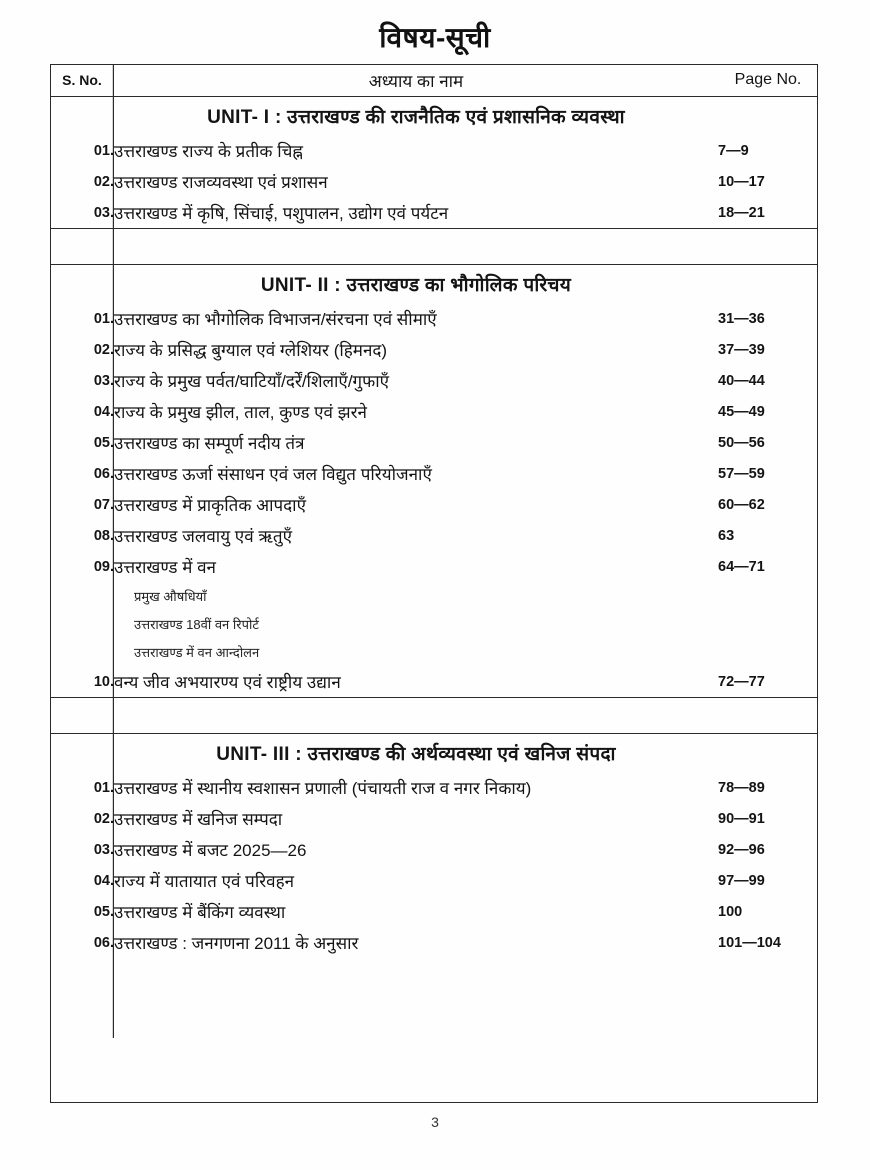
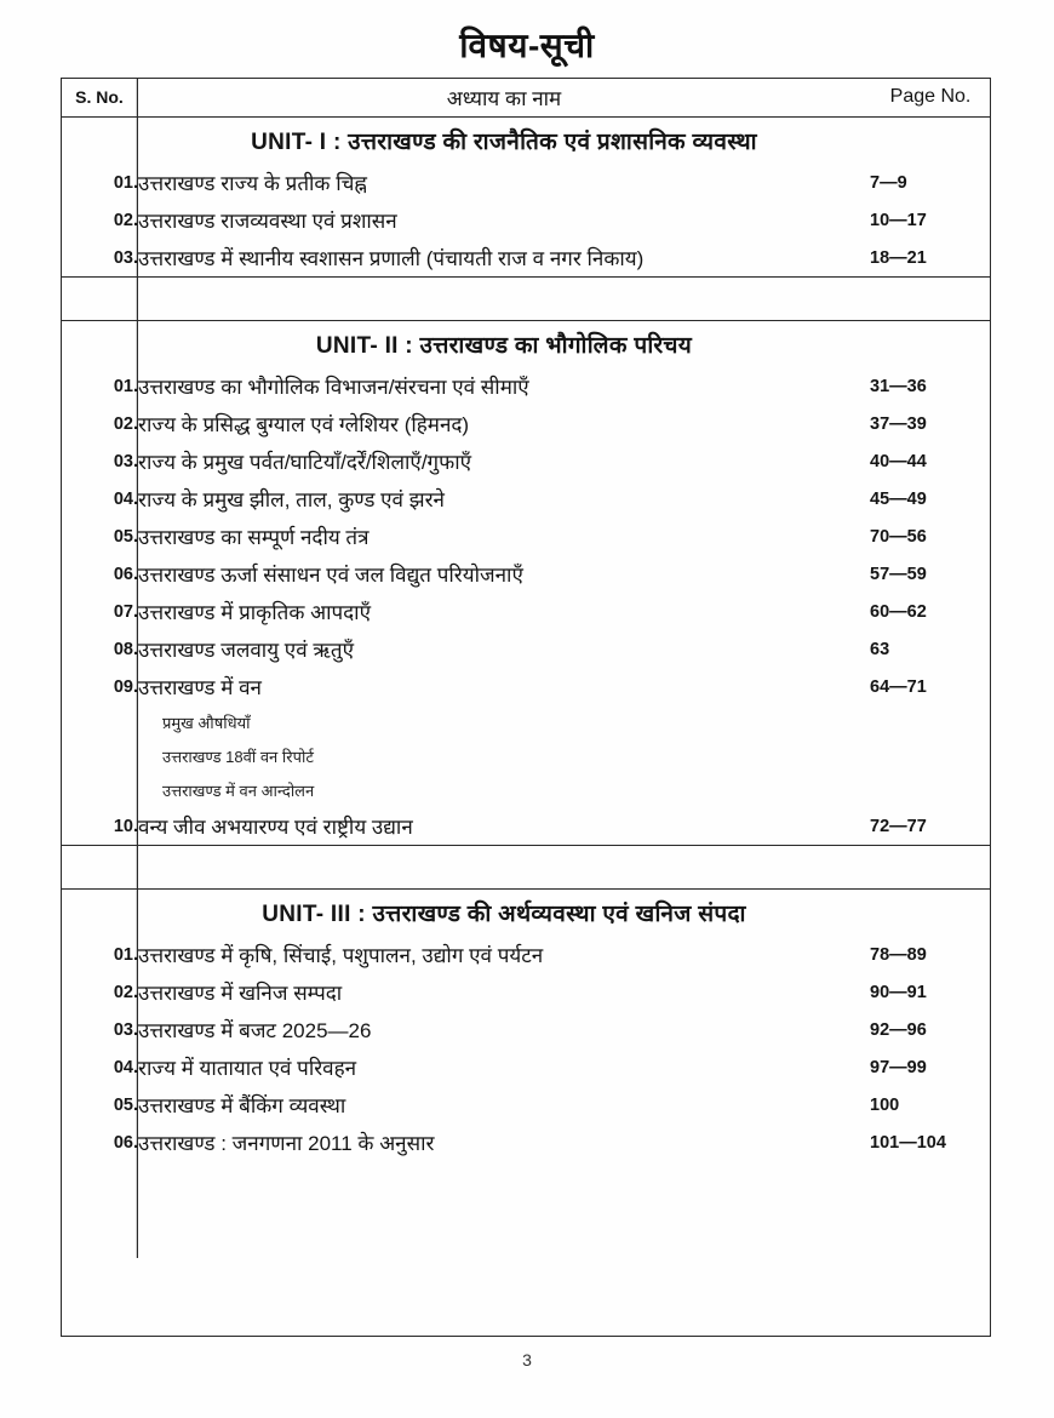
  विषय-सूची
  S. No.	अध्याय का नाम	Page No.
  	UNIT- I : उत्तराखण्ड की राजनैतिक एवं प्रशासनिक व्यवस्था
  01.	उत्तराखण्ड राज्य के प्रतीक चिह्न	7—9
  02.	उत्तराखण्ड राजव्यवस्था एवं प्रशासन	10—17
- 03.	उत्तराखण्ड में कृषि, सिंचाई, पशुपालन, उद्योग एवं पर्यटन	18—21
+ 03.	उत्तराखण्ड में स्थानीय स्वशासन प्रणाली (पंचायती राज व नगर निकाय)	18—21
  	UNIT- II : उत्तराखण्ड का भौगोलिक परिचय
  01.	उत्तराखण्ड का भौगोलिक विभाजन/संरचना एवं सीमाएँ	31—36
  02.	राज्य के प्रसिद्ध बुग्याल एवं ग्लेशियर (हिमनद)	37—39
  03.	राज्य के प्रमुख पर्वत/घाटियाँ/दर्रें/शिलाएँ/गुफाएँ	40—44
  04.	राज्य के प्रमुख झील, ताल, कुण्ड एवं झरने	45—49
- 05.	उत्तराखण्ड का सम्पूर्ण नदीय तंत्र	50—56
+ 05.	उत्तराखण्ड का सम्पूर्ण नदीय तंत्र	70—56
  06.	उत्तराखण्ड ऊर्जा संसाधन एवं जल विद्युत परियोजनाएँ	57—59
  07.	उत्तराखण्ड में प्राकृतिक आपदाएँ	60—62
  08.	उत्तराखण्ड जलवायु एवं ऋतुएँ	63
  09.	उत्तराखण्ड में वन	64—71
  	प्रमुख औषधियाँ
  	उत्तराखण्ड 18वीं वन रिपोर्ट
  	उत्तराखण्ड में वन आन्दोलन
  10.	वन्य जीव अभयारण्य एवं राष्ट्रीय उद्यान	72—77
  	UNIT- III : उत्तराखण्ड की अर्थव्यवस्था एवं खनिज संपदा
- 01.	उत्तराखण्ड में स्थानीय स्वशासन प्रणाली (पंचायती राज व नगर निकाय)	78—89
+ 01.	उत्तराखण्ड में कृषि, सिंचाई, पशुपालन, उद्योग एवं पर्यटन	78—89
  02.	उत्तराखण्ड में खनिज सम्पदा	90—91
  03.	उत्तराखण्ड में बजट 2025—26	92—96
  04.	राज्य में यातायात एवं परिवहन	97—99
  05.	उत्तराखण्ड में बैंकिंग व्यवस्था	100
  06.	उत्तराखण्ड : जनगणना 2011 के अनुसार	101—104
  3
